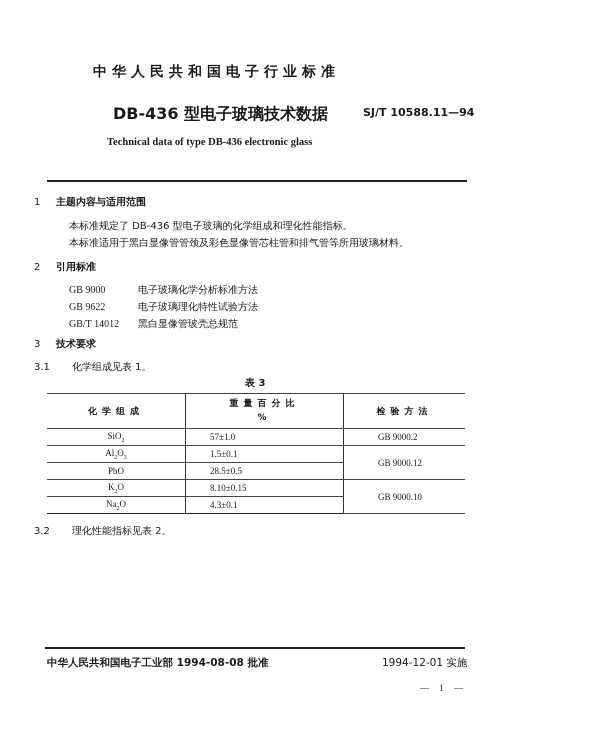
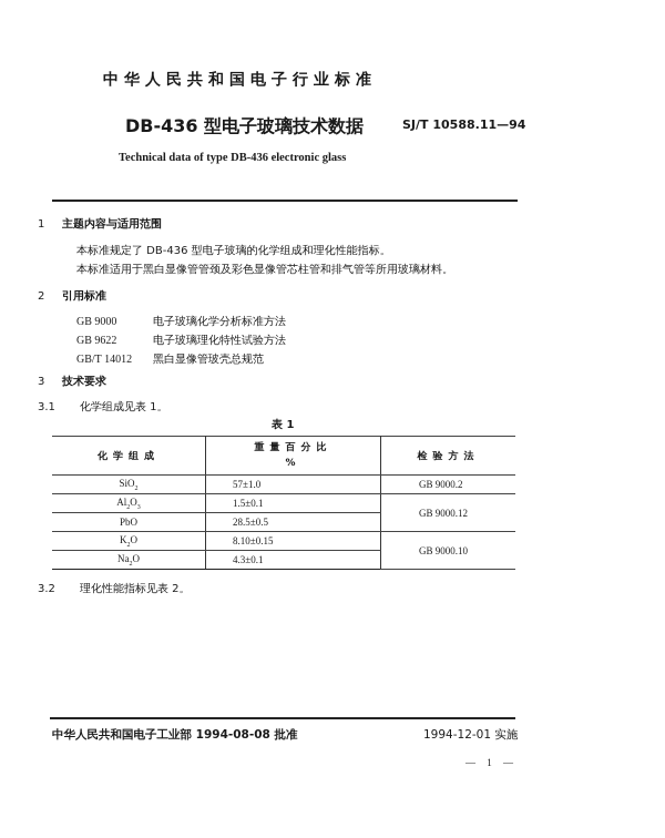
  中华人民共和国电子行业标准
  DB-436 型电子玻璃技术数据
  SJ/T 10588.11—94
  Technical data of type DB-436 electronic glass
  1 主题内容与适用范围
  本标准规定了 DB-436 型电子玻璃的化学组成和理化性能指标。
  本标准适用于黑白显像管管颈及彩色显像管芯柱管和排气管等所用玻璃材料。
  2 引用标准
  GB 9000 电子玻璃化学分析标准方法
  GB 9622 电子玻璃理化特性试验方法
  GB/T 14012 黑白显像管玻壳总规范
  3 技术要求
  3.1 化学组成见表 1。
- 表 3
+ 表 1
  化学组成	重量百分比 %	检验方法
  SiO	57±1.0	GB 9000.2
  Al O	1.5±0.1	GB 9000.12
  PbO	28.5±0.5
  K O	8.10±0.15	GB 9000.10
  Na O	4.3±0.1
  3.2 理化性能指标见表 2。
  中华人民共和国电子工业部 1994-08-08 批准
  1994-12-01 实施
  — 1 —
